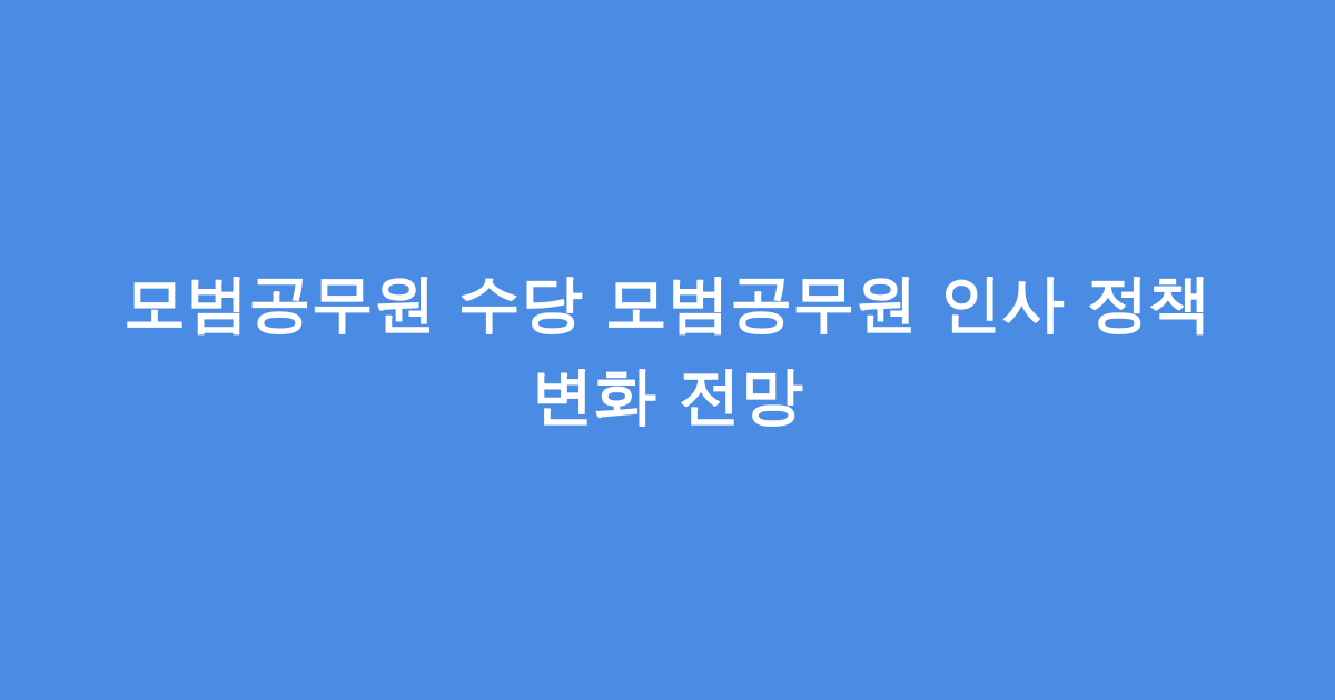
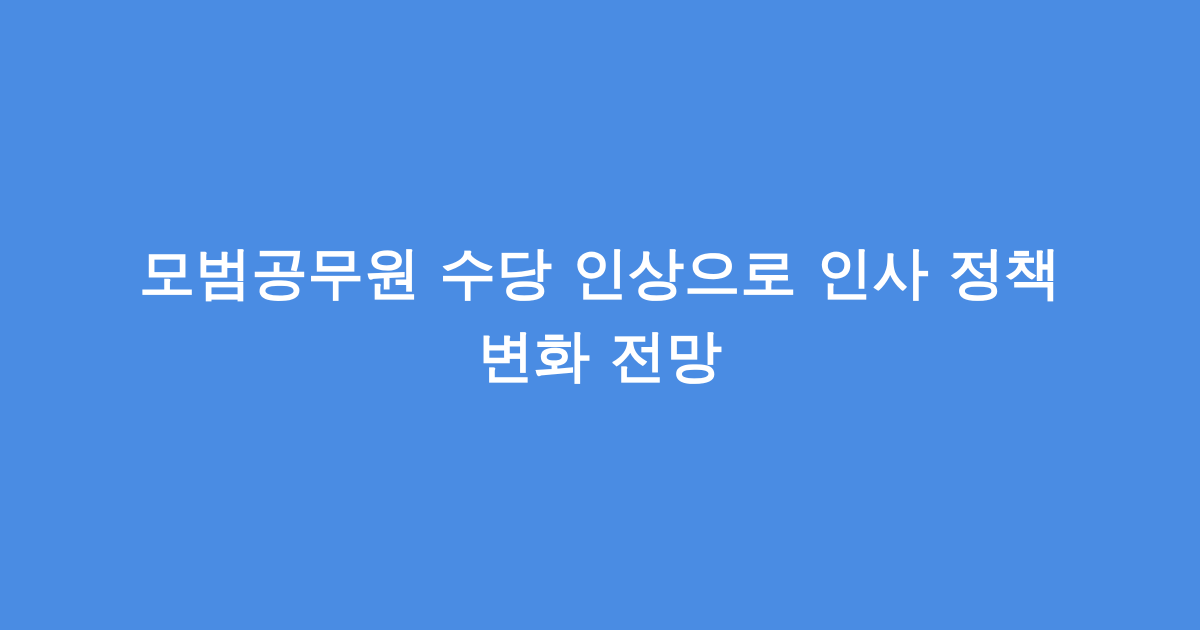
- 모범공무원 수당 모범공무원 인사 정책 변화 전망
+ 모범공무원 수당 인상으로 인사 정책 변화 전망
